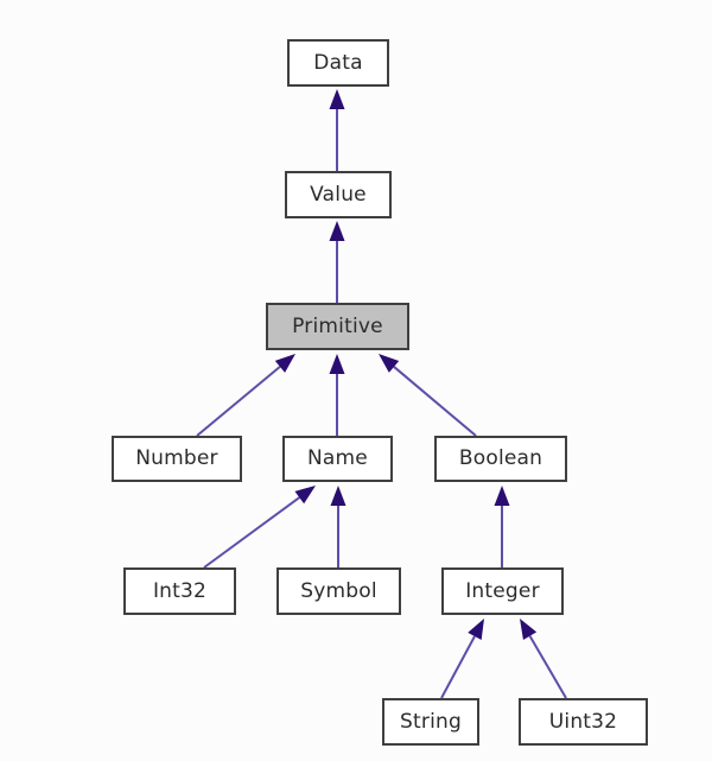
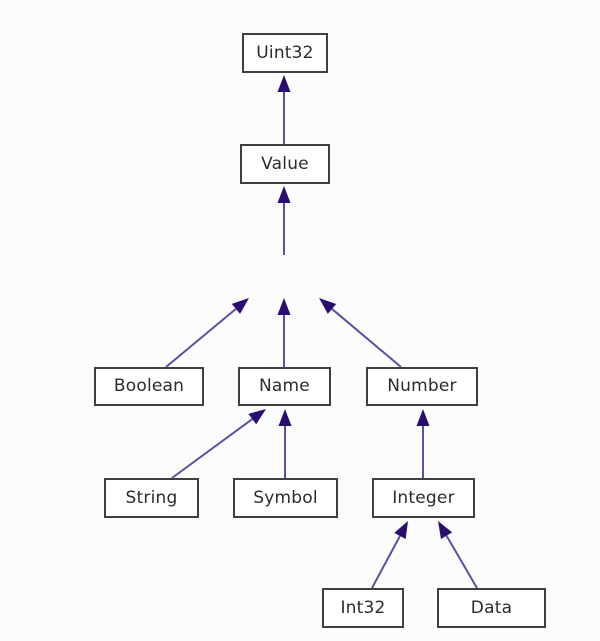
- Data
+ Uint32
  Value
- Primitive
- Number
+ Boolean
  Name
- Boolean
+ Number
- Int32
+ String
  Symbol
  Integer
- String
+ Int32
- Uint32
+ Data
